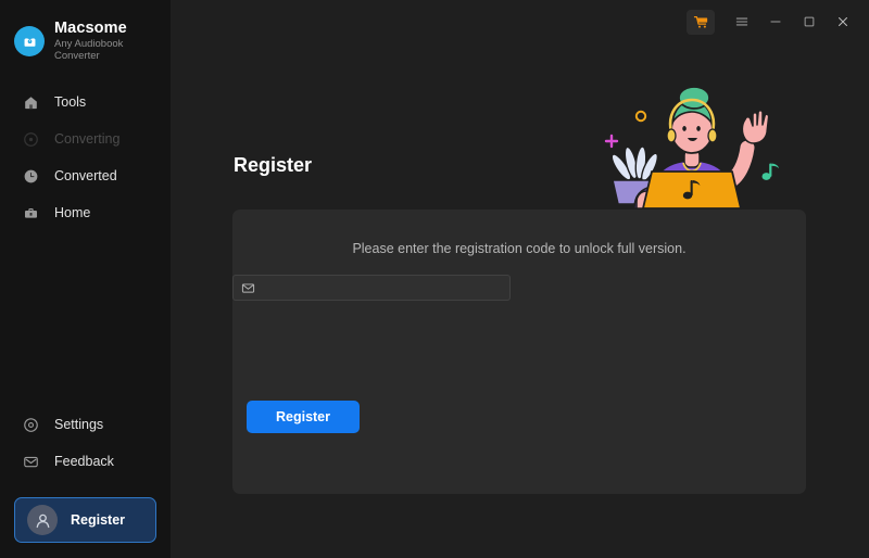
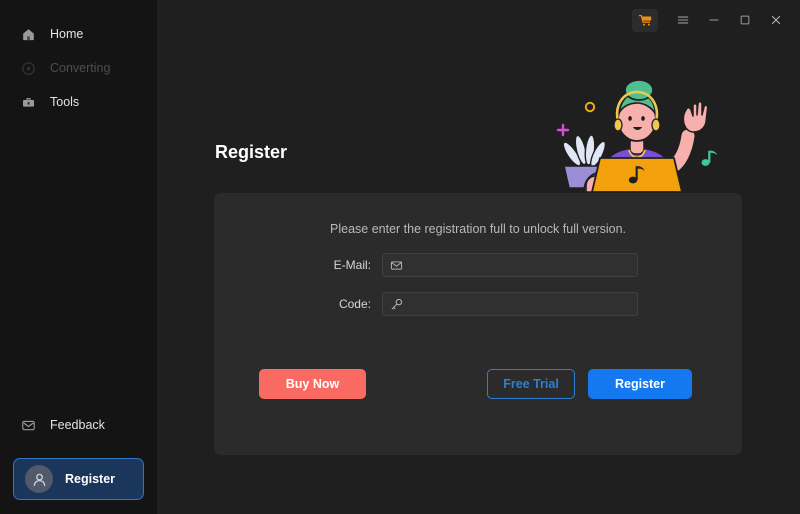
- Macsome
- Any Audiobook Converter
- Tools
+ Home
  Converting
- Converted
- Home
+ Tools
- Settings
  Feedback
  Register
  Register
- Please enter the registration code to unlock full version.
+ Please enter the registration full to unlock full version.
+ E-Mail:
+ Code:
+ Buy Now
+ Free Trial
  Register
